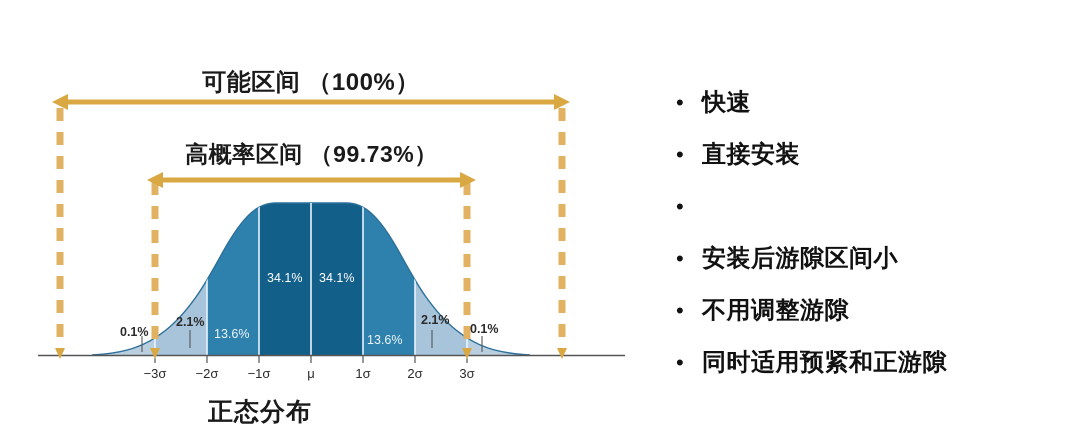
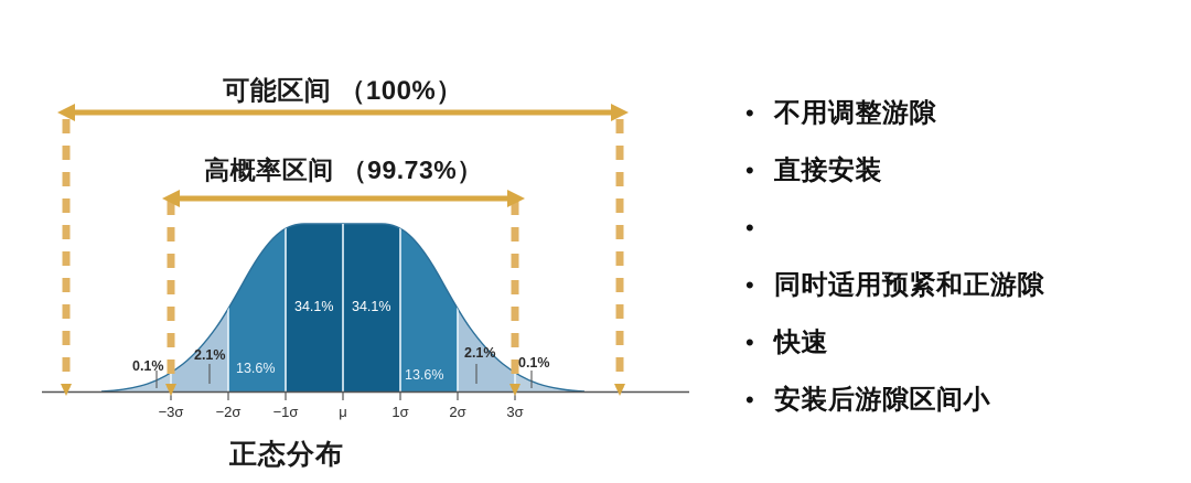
  可能区间 （100%）
  高概率区间 （99.73%）
  34.1%
  34.1%
  13.6%
  13.6%
  2.1%
  2.1%
  0.1%
  0.1%
  −3σ
  −2σ
  −1σ
  μ
  1σ
  2σ
  3σ
  正态分布
  •
- 快速
+ 不用调整游隙
  •
  直接安装
  •
  •
- 安装后游隙区间小
+ 同时适用预紧和正游隙
  •
- 不用调整游隙
+ 快速
  •
- 同时适用预紧和正游隙
+ 安装后游隙区间小
